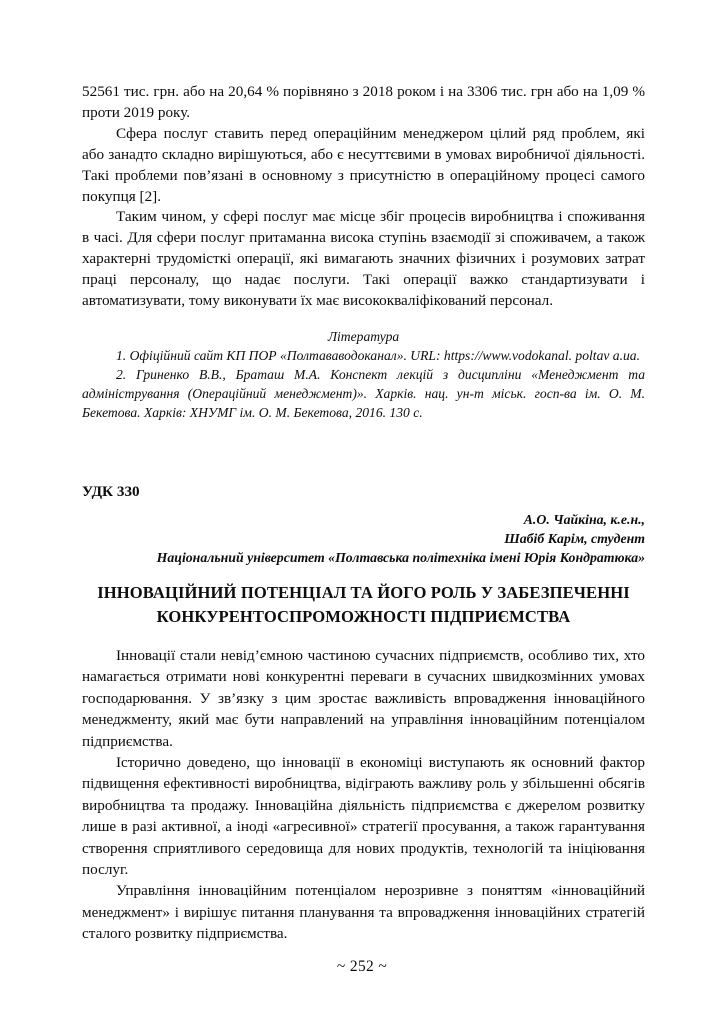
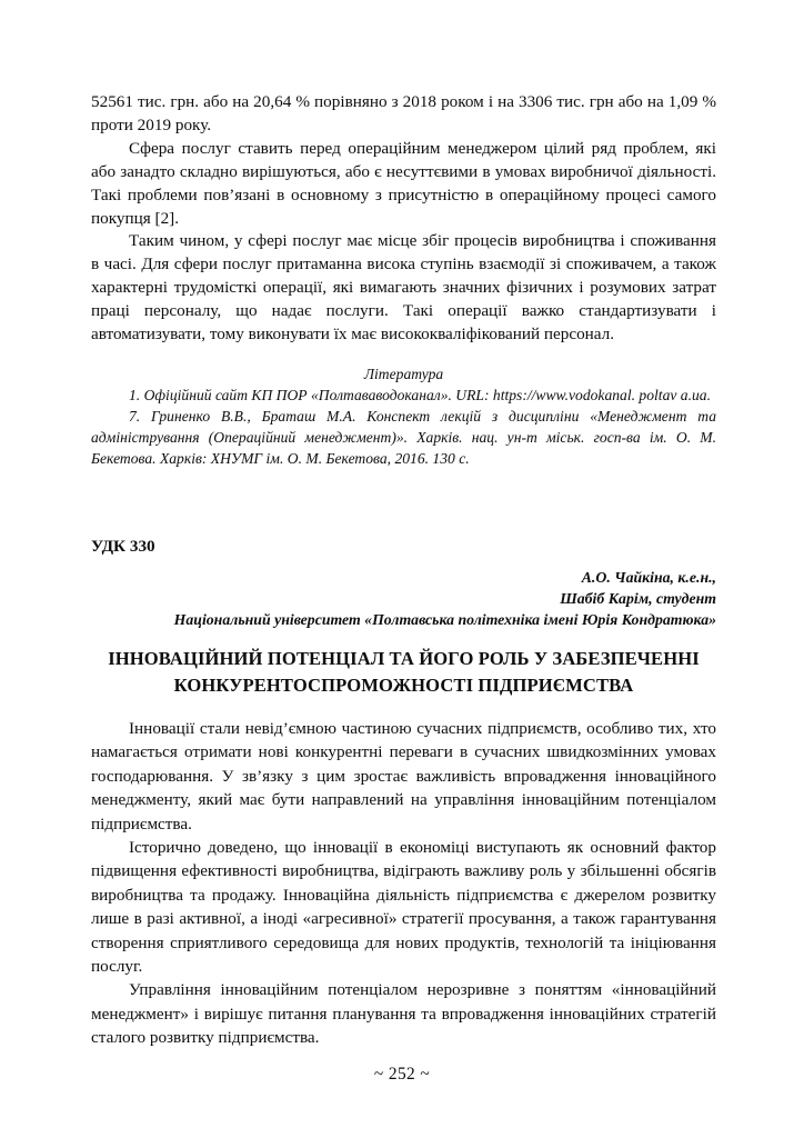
  52561 тис. грн. або на 20,64 % порівняно з 2018 роком і на 3306 тис. грн або на 1,09 % проти 2019 року.
  Сфера послуг ставить перед операційним менеджером цілий ряд проблем, які або занадто складно вирішуються, або є несуттєвими в умовах виробничої діяльності. Такі проблеми пов’язані в основному з присутністю в операційному процесі самого покупця [2].
  Таким чином, у сфері послуг має місце збіг процесів виробництва і споживання в часі. Для сфери послуг притаманна висока ступінь взаємодії зі споживачем, а також характерні трудомісткі операції, які вимагають значних фізичних і розумових затрат праці персоналу, що надає послуги. Такі операції важко стандартизувати і автоматизувати, тому виконувати їх має висококваліфікований персонал.
  Література
  1. Офіційний сайт КП ПОР «Полтававодоканал». URL: https://www.vodokanal. poltav a.ua.
- 2. Гриненко В.В., Браташ М.А. Конспект лекцій з дисципліни «Менеджмент та адміністрування (Операційний менеджмент)». Харків. нац. ун-т міськ. госп-ва ім. О. М. Бекетова. Харків: ХНУМГ ім. О. М. Бекетова, 2016. 130 с.
+ 7. Гриненко В.В., Браташ М.А. Конспект лекцій з дисципліни «Менеджмент та адміністрування (Операційний менеджмент)». Харків. нац. ун-т міськ. госп-ва ім. О. М. Бекетова. Харків: ХНУМГ ім. О. М. Бекетова, 2016. 130 с.
  УДК 330
  А.О. Чайкіна, к.е.н.,
  Шабіб Карім, студент
  Національний університет «Полтавська політехніка імені Юрія Кондратюка»
  ІННОВАЦІЙНИЙ ПОТЕНЦІАЛ ТА ЙОГО РОЛЬ У ЗАБЕЗПЕЧЕННІ КОНКУРЕНТОСПРОМОЖНОСТІ ПІДПРИЄМСТВА
  Інновації стали невід’ємною частиною сучасних підприємств, особливо тих, хто намагається отримати нові конкурентні переваги в сучасних швидкозмінних умовах господарювання. У зв’язку з цим зростає важливість впровадження інноваційного менеджменту, який має бути направлений на управління інноваційним потенціалом підприємства.
  Історично доведено, що інновації в економіці виступають як основний фактор підвищення ефективності виробництва, відіграють важливу роль у збільшенні обсягів виробництва та продажу. Інноваційна діяльність підприємства є джерелом розвитку лише в разі активної, а іноді «агресивної» стратегії просування, а також гарантування створення сприятливого середовища для нових продуктів, технологій та ініціювання послуг.
  Управління інноваційним потенціалом нерозривне з поняттям «інноваційний менеджмент» і вирішує питання планування та впровадження інноваційних стратегій сталого розвитку підприємства.
  ~ 252 ~
